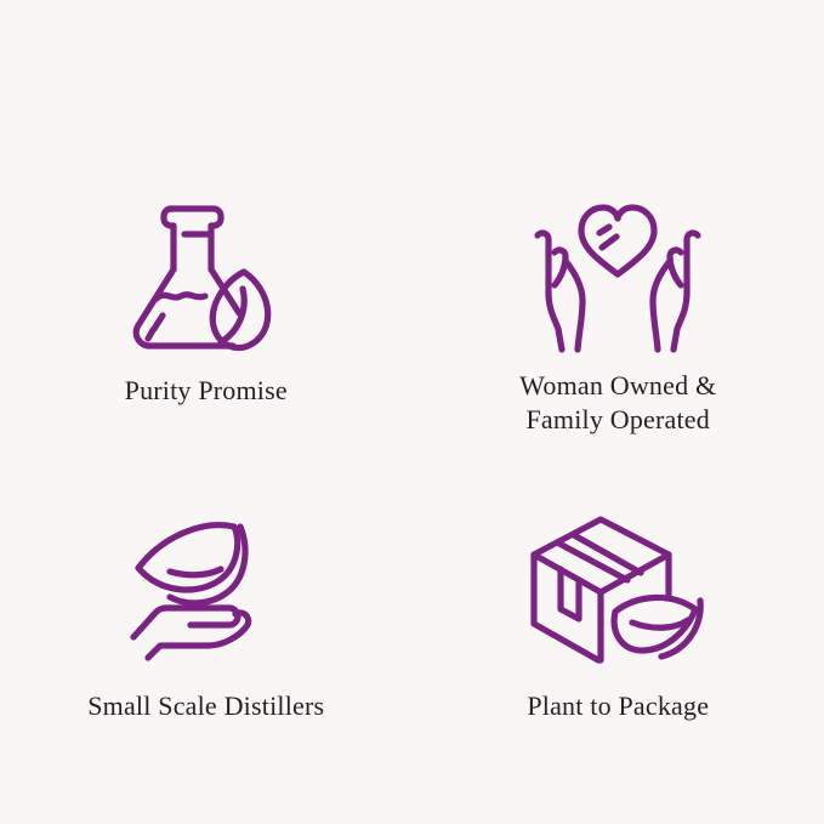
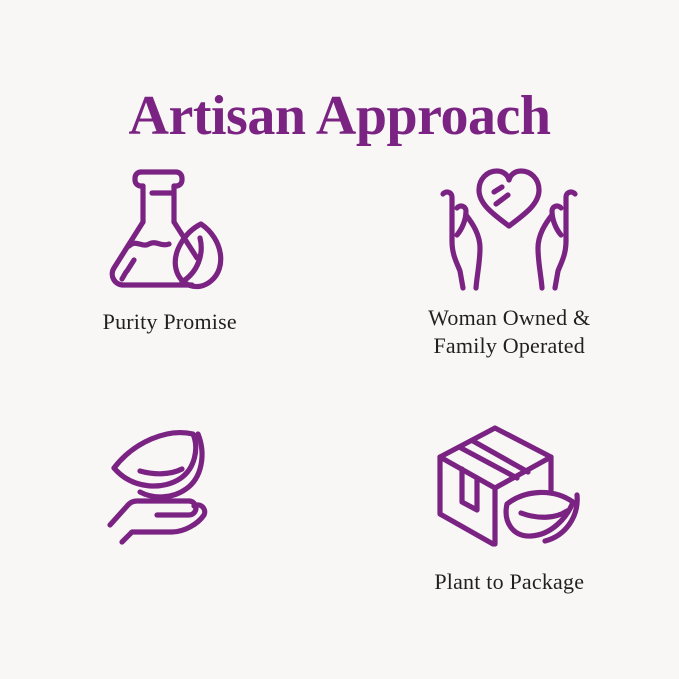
+ Artisan Approach
  Purity Promise
  Woman Owned &
  Family Operated
- Small Scale Distillers
  Plant to Package
